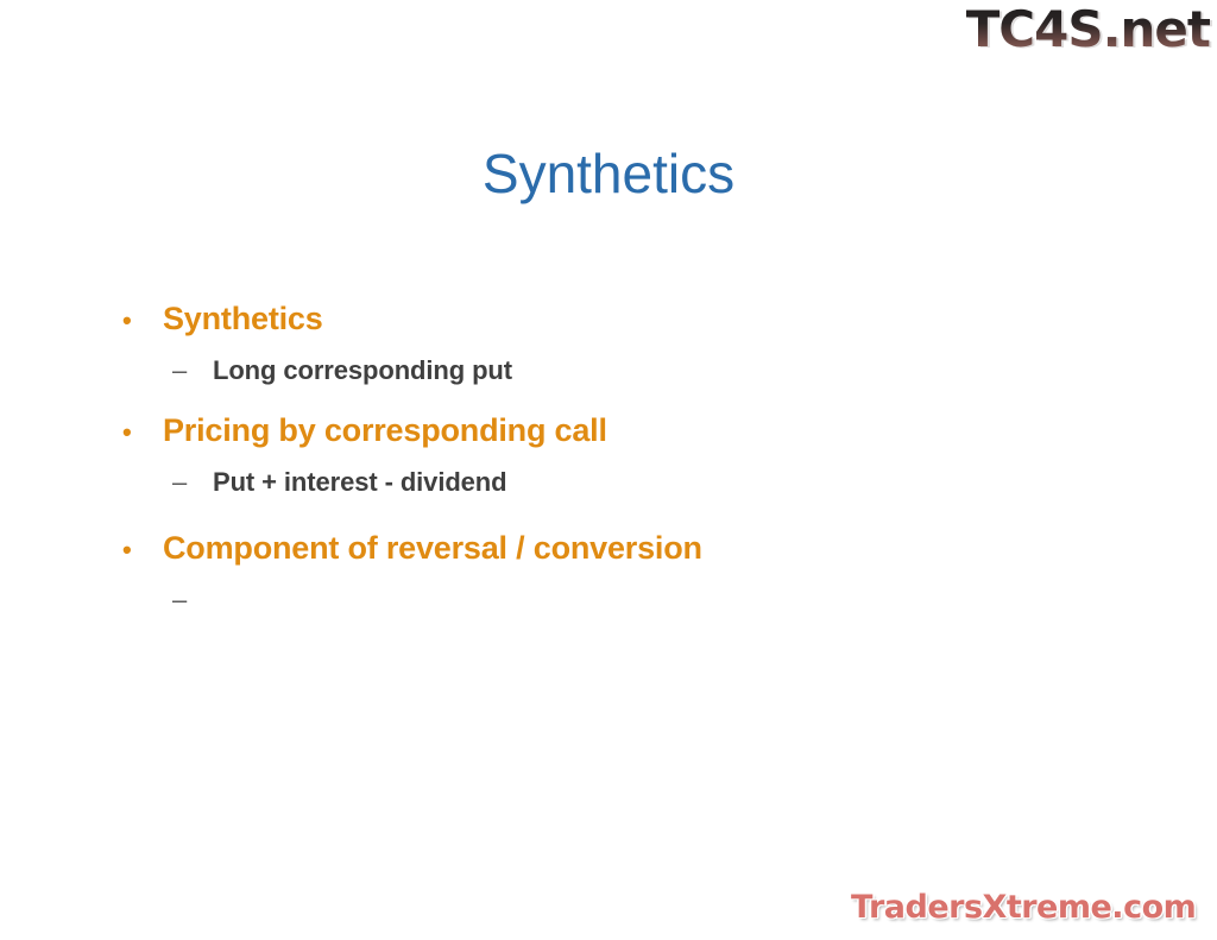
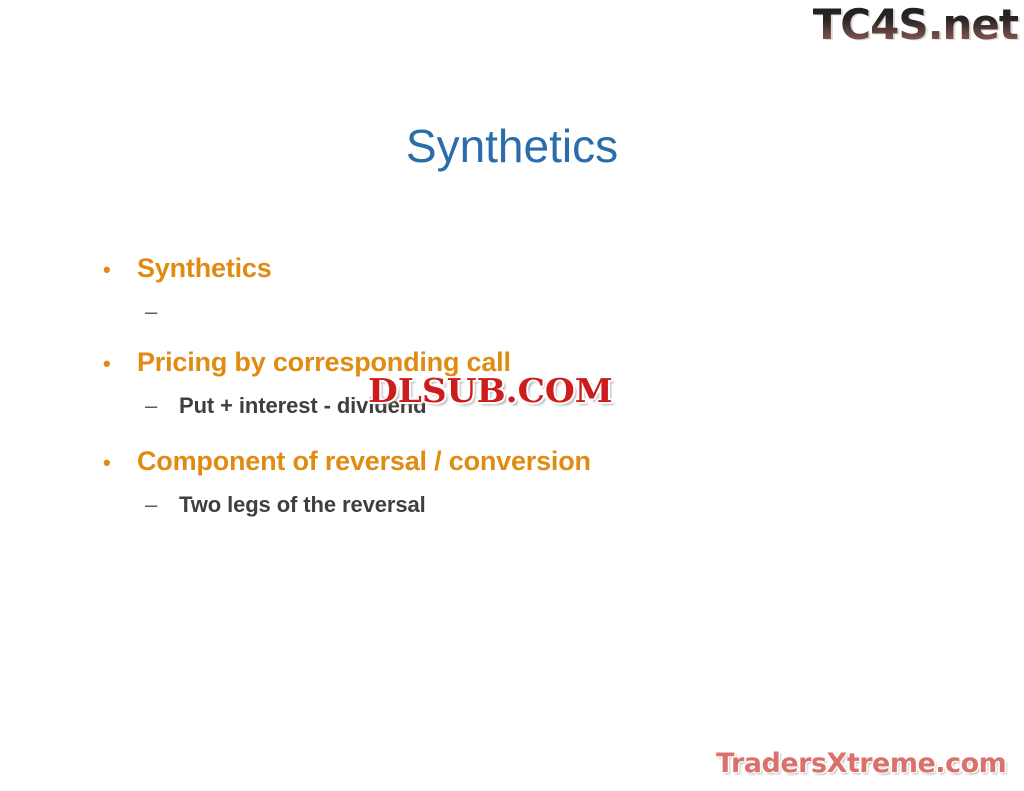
  TC4S.net
  Synthetics
  •
  Synthetics
  –
- Long corresponding put
  •
  Pricing by corresponding call
  –
  Put + interest - dividend
  •
  Component of reversal / conversion
  –
+ Two legs of the reversal
+ DLSUB.COM
  TradersXtreme.com
